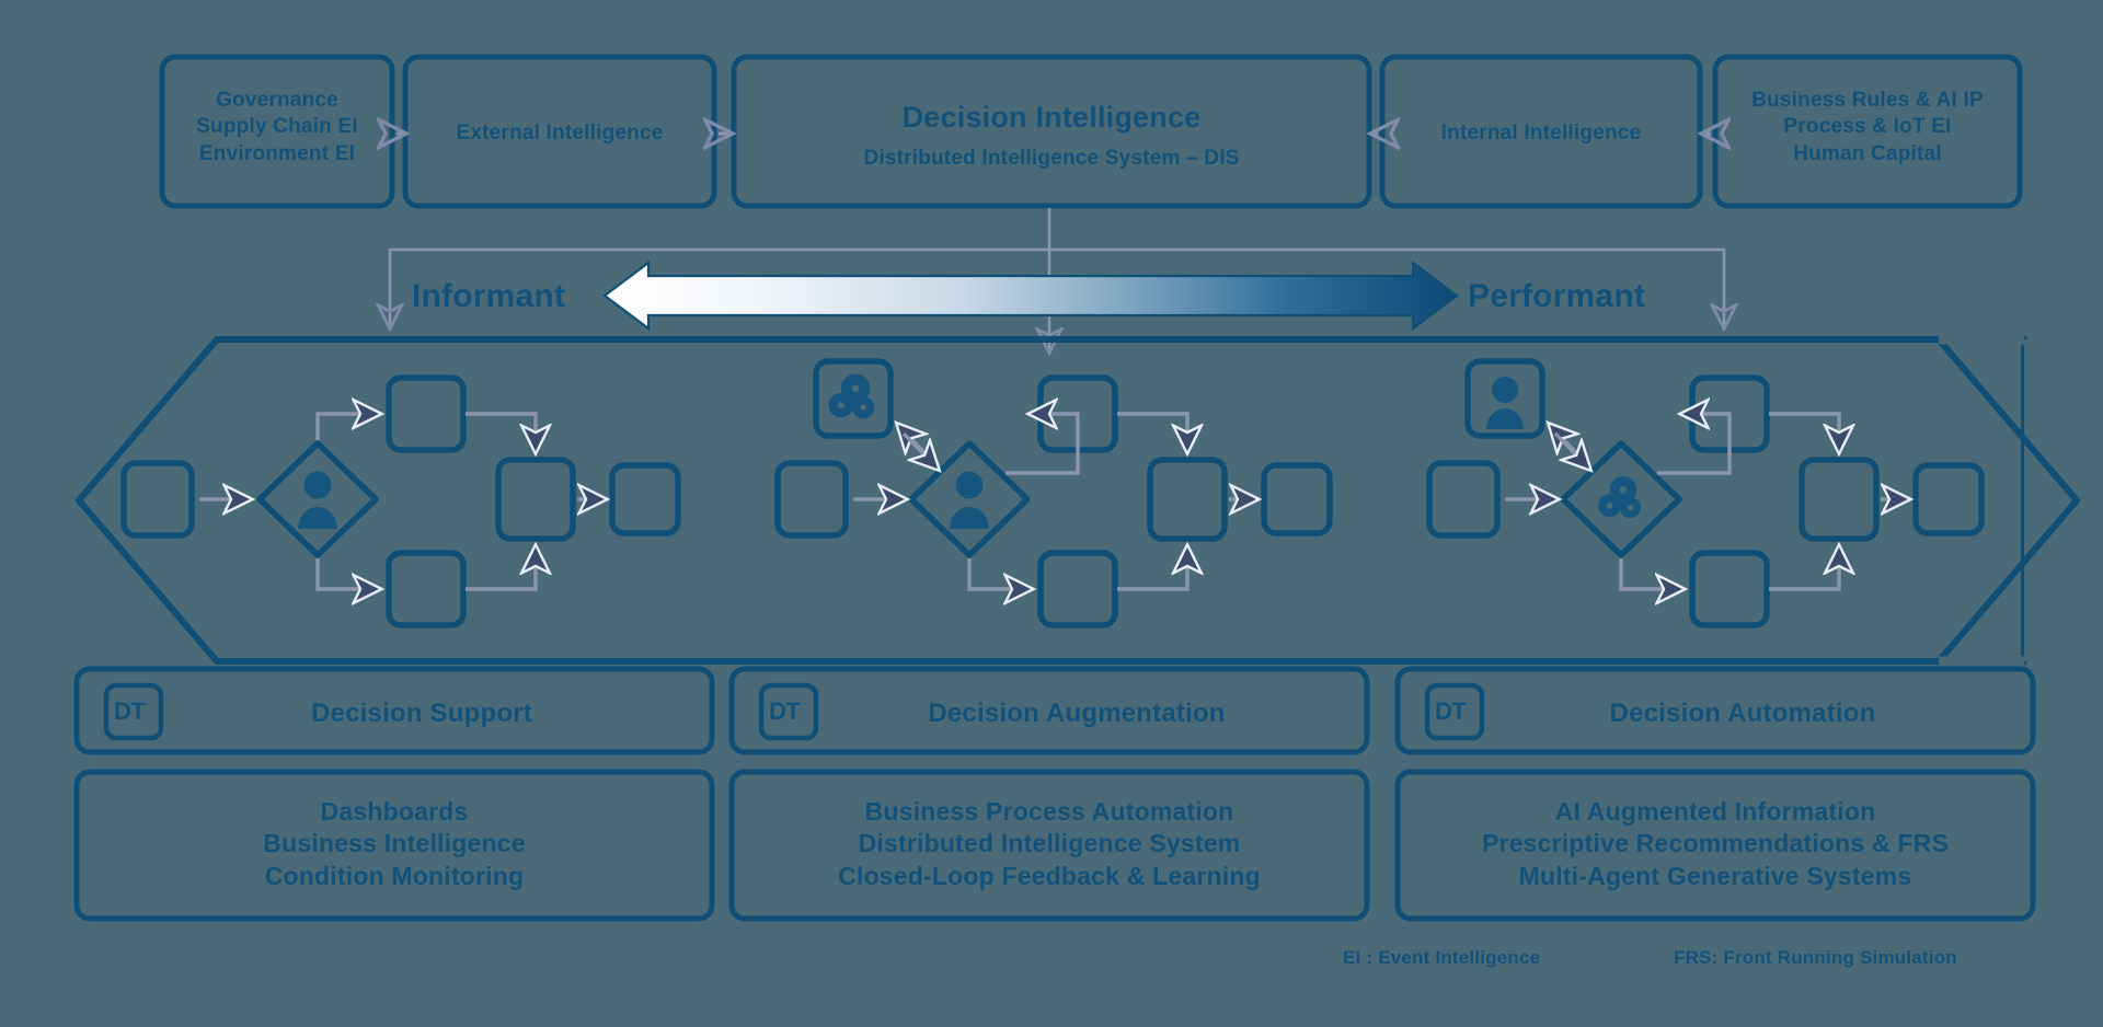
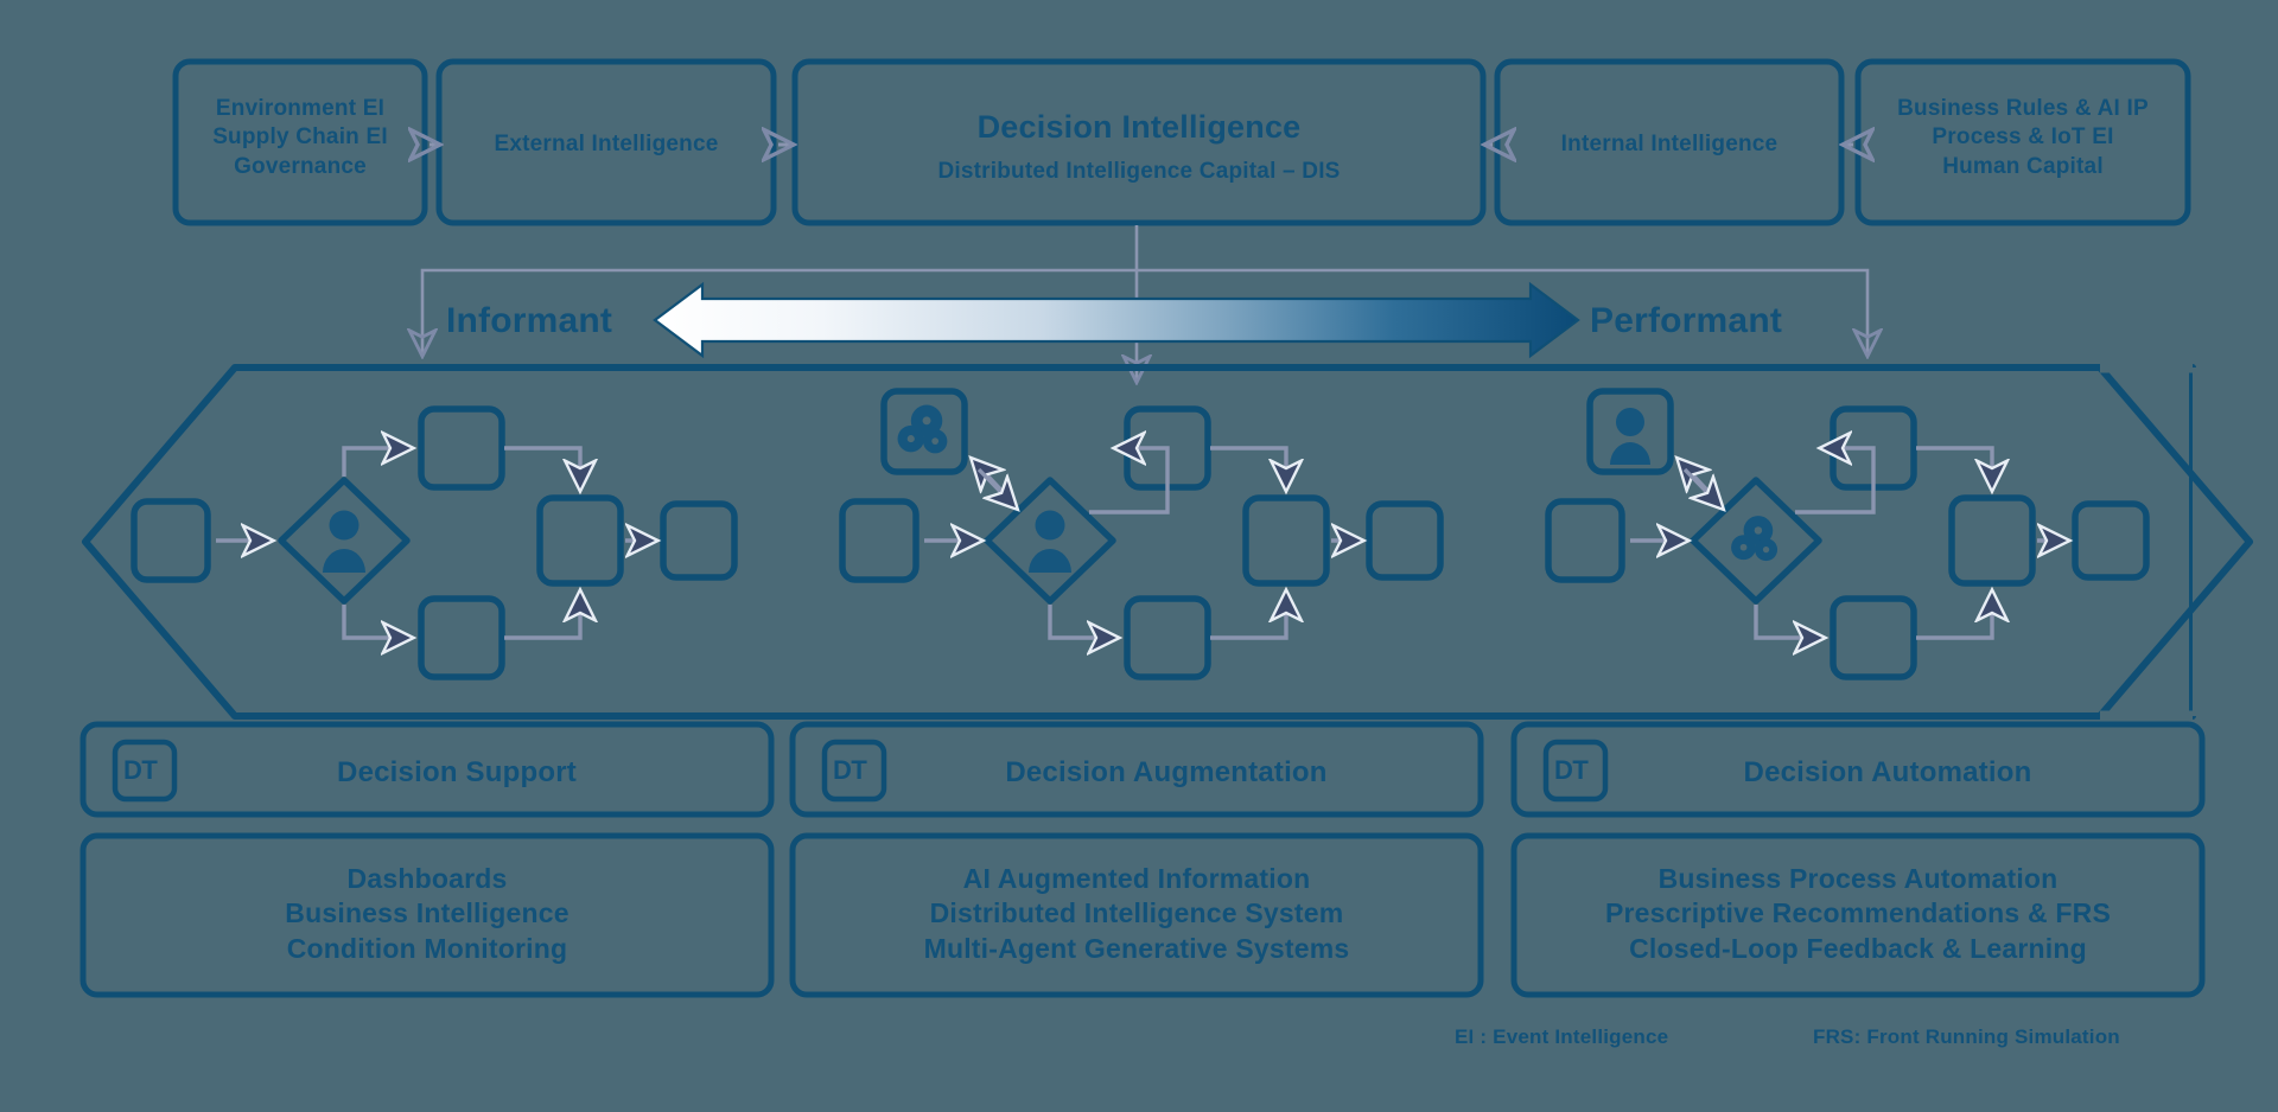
- Governance
+ Environment EI
  Supply Chain EI
- Environment EI
+ Governance
  External Intelligence
  Decision Intelligence
- Distributed Intelligence System – DIS
+ Distributed Intelligence Capital – DIS
  Internal Intelligence
  Business Rules & AI IP
  Process & IoT EI
  Human Capital
  Informant
  Performant
  DT
  Decision Support
  DT
  Decision Augmentation
  DT
  Decision Automation
  Dashboards
  Business Intelligence
  Condition Monitoring
- Business Process Automation
+ AI Augmented Information
  Distributed Intelligence System
- Closed-Loop Feedback & Learning
+ Multi-Agent Generative Systems
- AI Augmented Information
+ Business Process Automation
  Prescriptive Recommendations & FRS
- Multi-Agent Generative Systems
+ Closed-Loop Feedback & Learning
  EI : Event Intelligence
  FRS: Front Running Simulation
